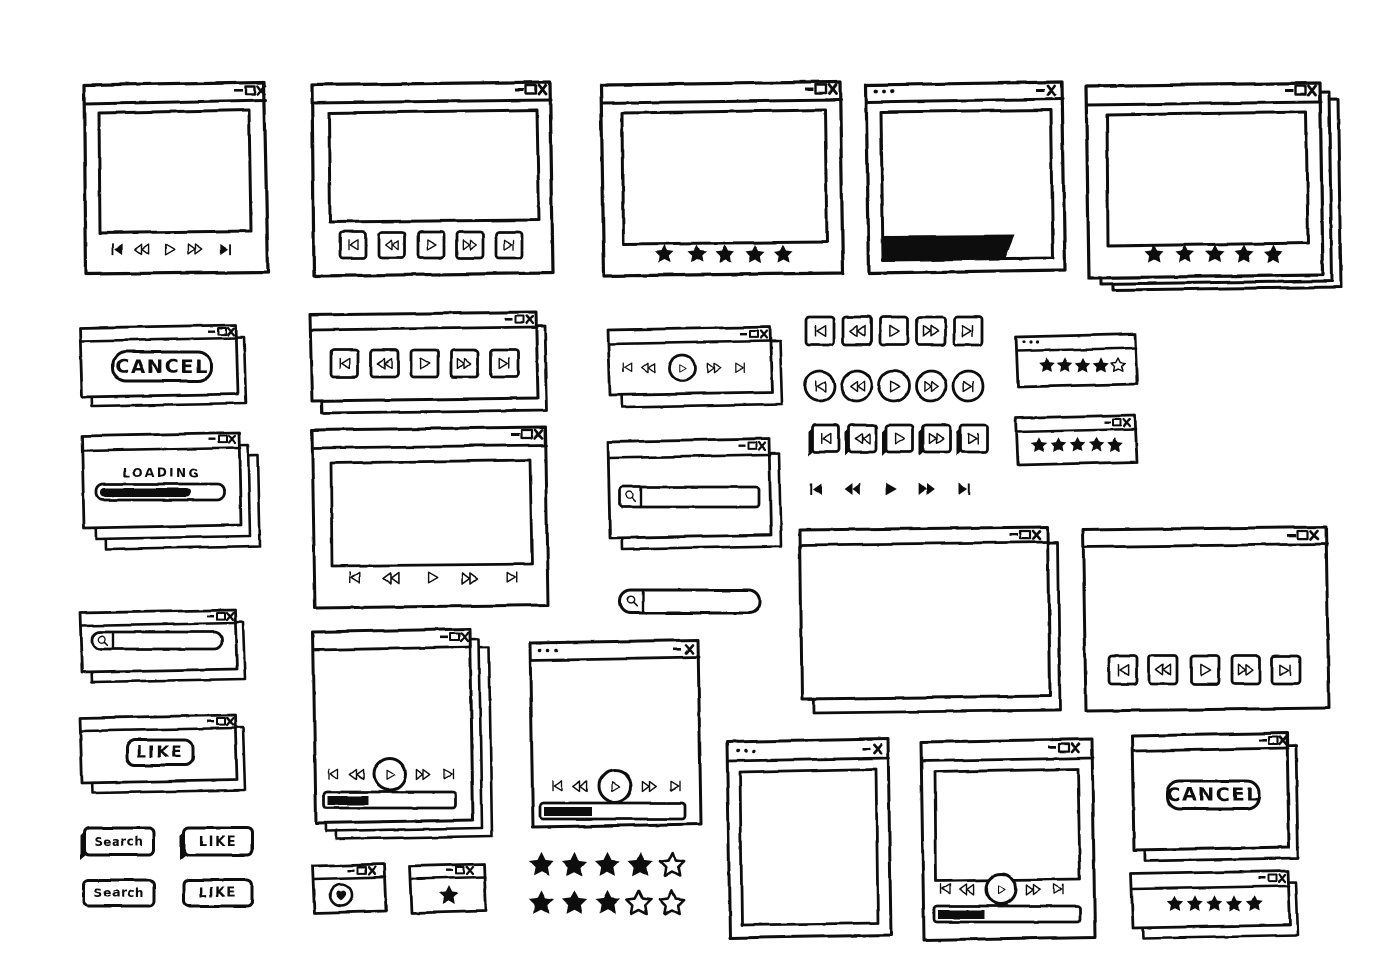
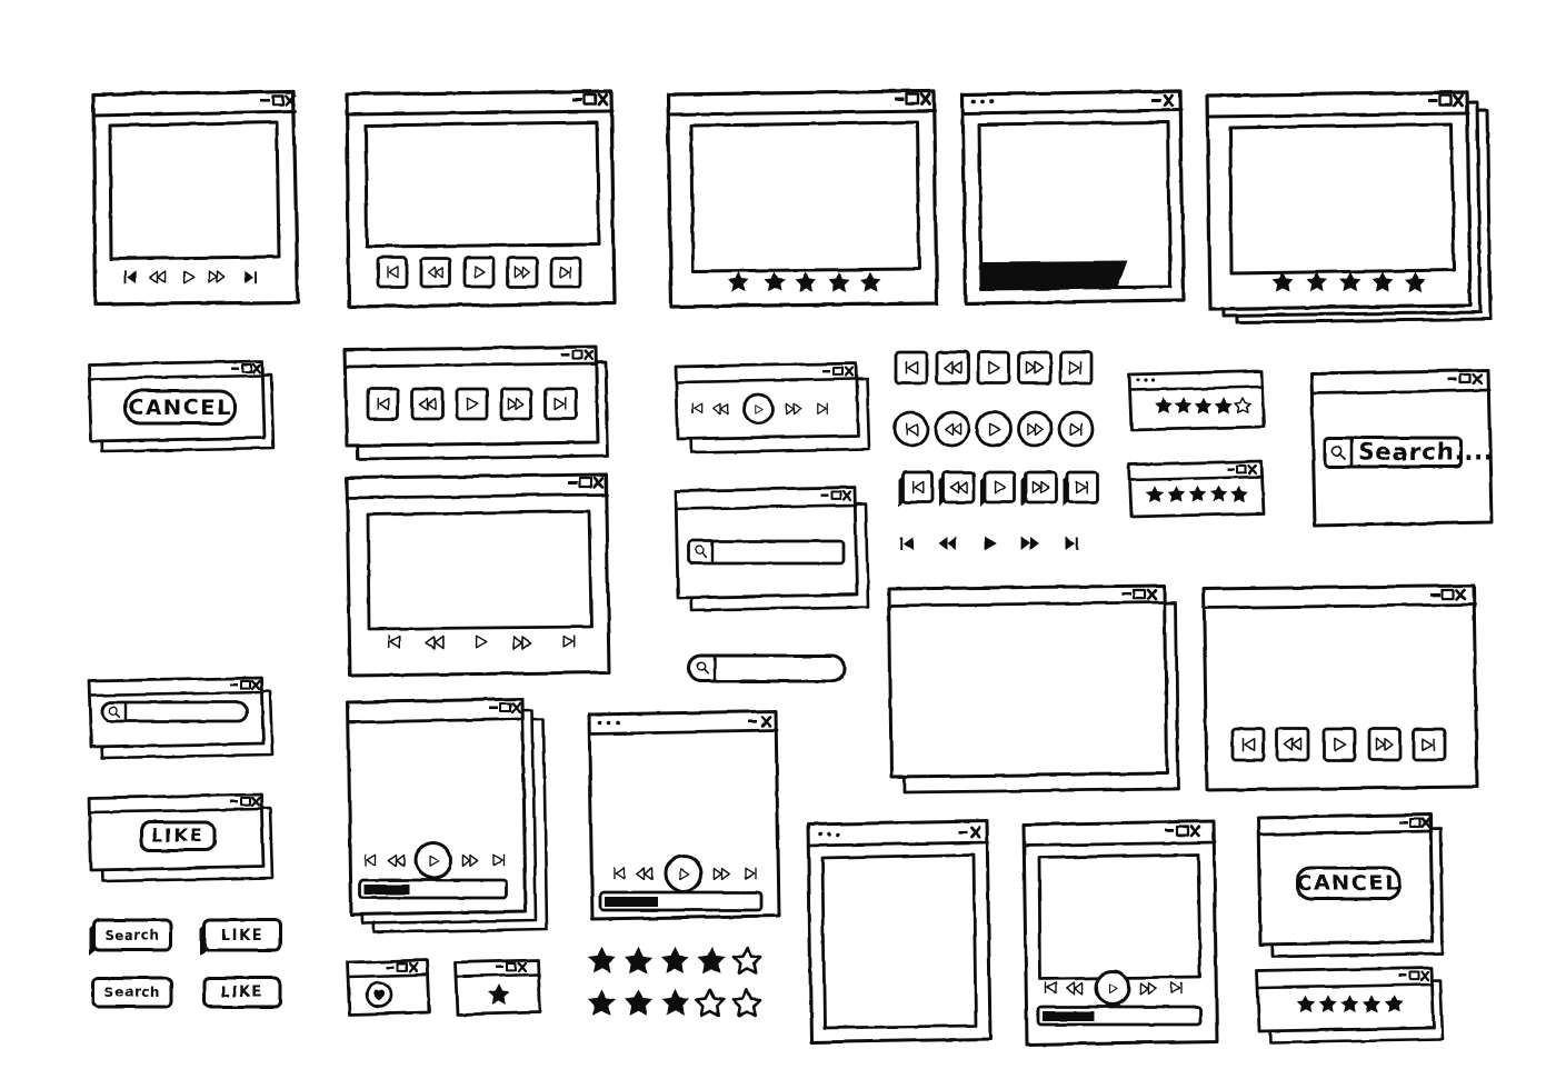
  CANCEL
- LOADING
  LIKE
  Search
  LIKE
  Search
  LIKE
+ Search....
  CANCEL
